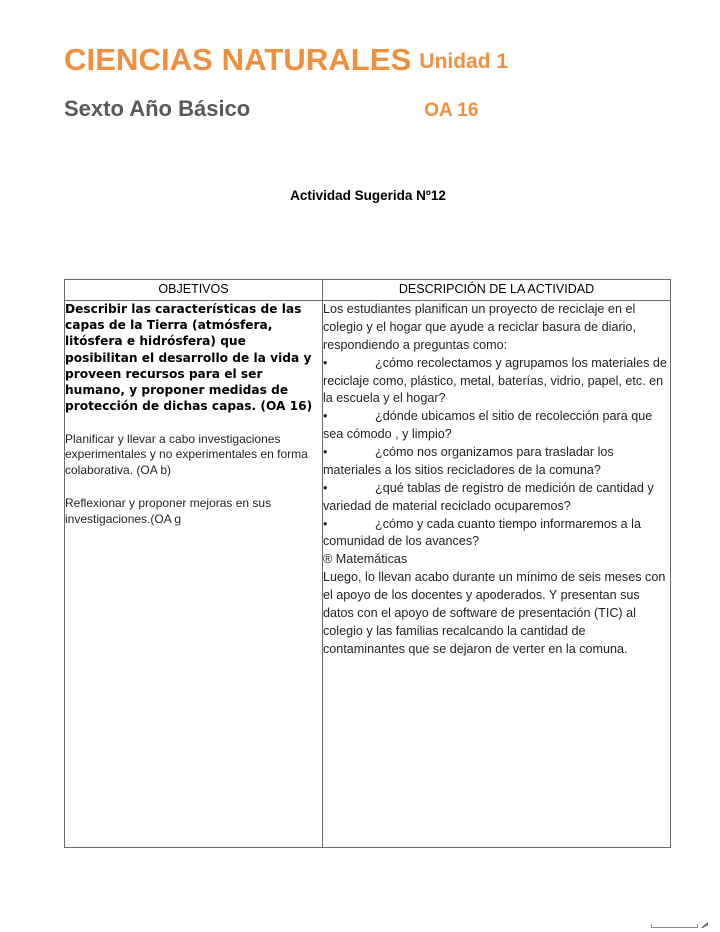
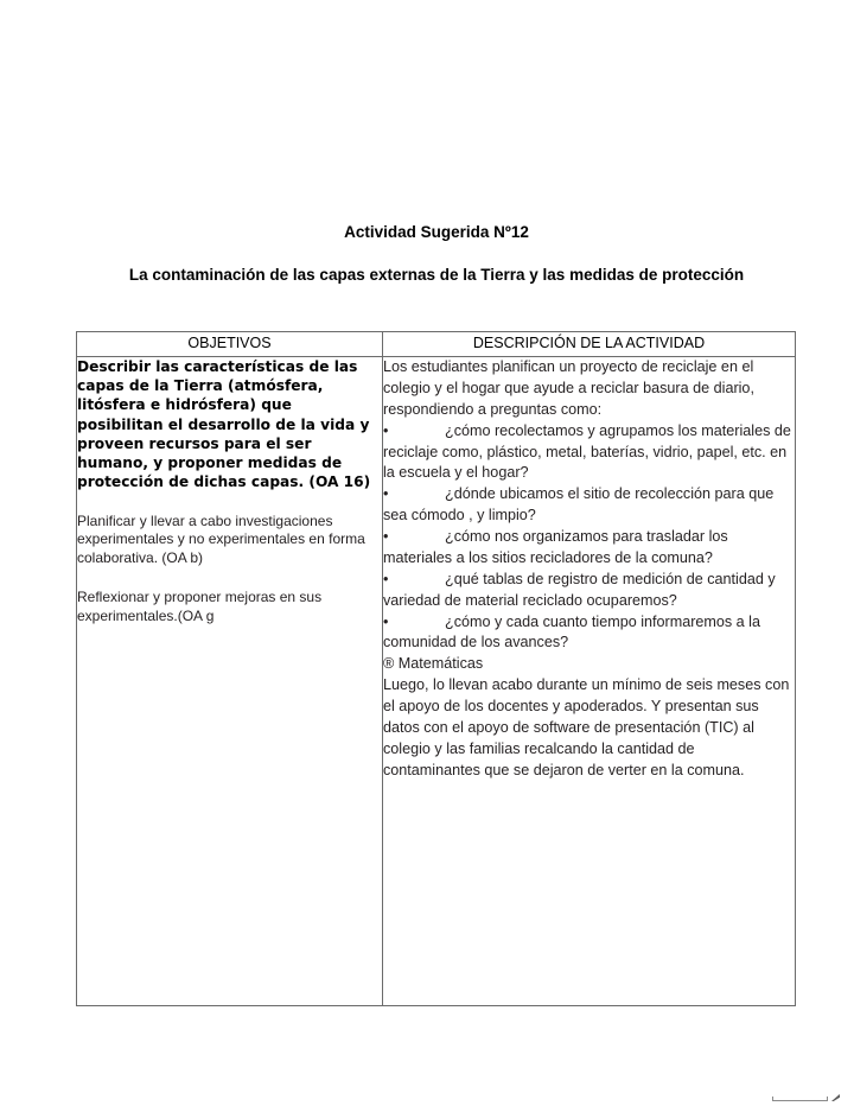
- CIENCIAS NATURALES Unidad 1
- Sexto Año Básico
- OA 16
  Actividad Sugerida Nº12
+ La contaminación de las capas externas de la Tierra y las medidas de protección
  OBJETIVOS	DESCRIPCIÓN DE LA ACTIVIDAD
- Describir las características de las capas de la Tierra (atmósfera, litósfera e hidrósfera) que posibilitan el desarrollo de la vida y proveen recursos para el ser humano, y proponer medidas de protección de dichas capas. (OA 16) Planificar y llevar a cabo investigaciones experimentales y no experimentales en forma colaborativa. (OA b) Reflexionar y proponer mejoras en sus investigaciones.(OA g	Los estudiantes planifican un proyecto de reciclaje en el colegio y el hogar que ayude a reciclar basura de diario, respondiendo a preguntas como: • ¿cómo recolectamos y agrupamos los materiales de reciclaje como, plástico, metal, baterías, vidrio, papel, etc. en la escuela y el hogar? • ¿dónde ubicamos el sitio de recolección para que sea cómodo , y limpio? • ¿cómo nos organizamos para trasladar los materiales a los sitios recicladores de la comuna? • ¿qué tablas de registro de medición de cantidad y variedad de material reciclado ocuparemos? • ¿cómo y cada cuanto tiempo informaremos a la comunidad de los avances? ® Matemáticas Luego, lo llevan acabo durante un mínimo de seis meses con el apoyo de los docentes y apoderados. Y presentan sus datos con el apoyo de software de presentación (TIC) al colegio y las familias recalcando la cantidad de contaminantes que se dejaron de verter en la comuna.
+ Describir las características de las capas de la Tierra (atmósfera, litósfera e hidrósfera) que posibilitan el desarrollo de la vida y proveen recursos para el ser humano, y proponer medidas de protección de dichas capas. (OA 16) Planificar y llevar a cabo investigaciones experimentales y no experimentales en forma colaborativa. (OA b) Reflexionar y proponer mejoras en sus experimentales.(OA g	Los estudiantes planifican un proyecto de reciclaje en el colegio y el hogar que ayude a reciclar basura de diario, respondiendo a preguntas como: • ¿cómo recolectamos y agrupamos los materiales de reciclaje como, plástico, metal, baterías, vidrio, papel, etc. en la escuela y el hogar? • ¿dónde ubicamos el sitio de recolección para que sea cómodo , y limpio? • ¿cómo nos organizamos para trasladar los materiales a los sitios recicladores de la comuna? • ¿qué tablas de registro de medición de cantidad y variedad de material reciclado ocuparemos? • ¿cómo y cada cuanto tiempo informaremos a la comunidad de los avances? ® Matemáticas Luego, lo llevan acabo durante un mínimo de seis meses con el apoyo de los docentes y apoderados. Y presentan sus datos con el apoyo de software de presentación (TIC) al colegio y las familias recalcando la cantidad de contaminantes que se dejaron de verter en la comuna.
